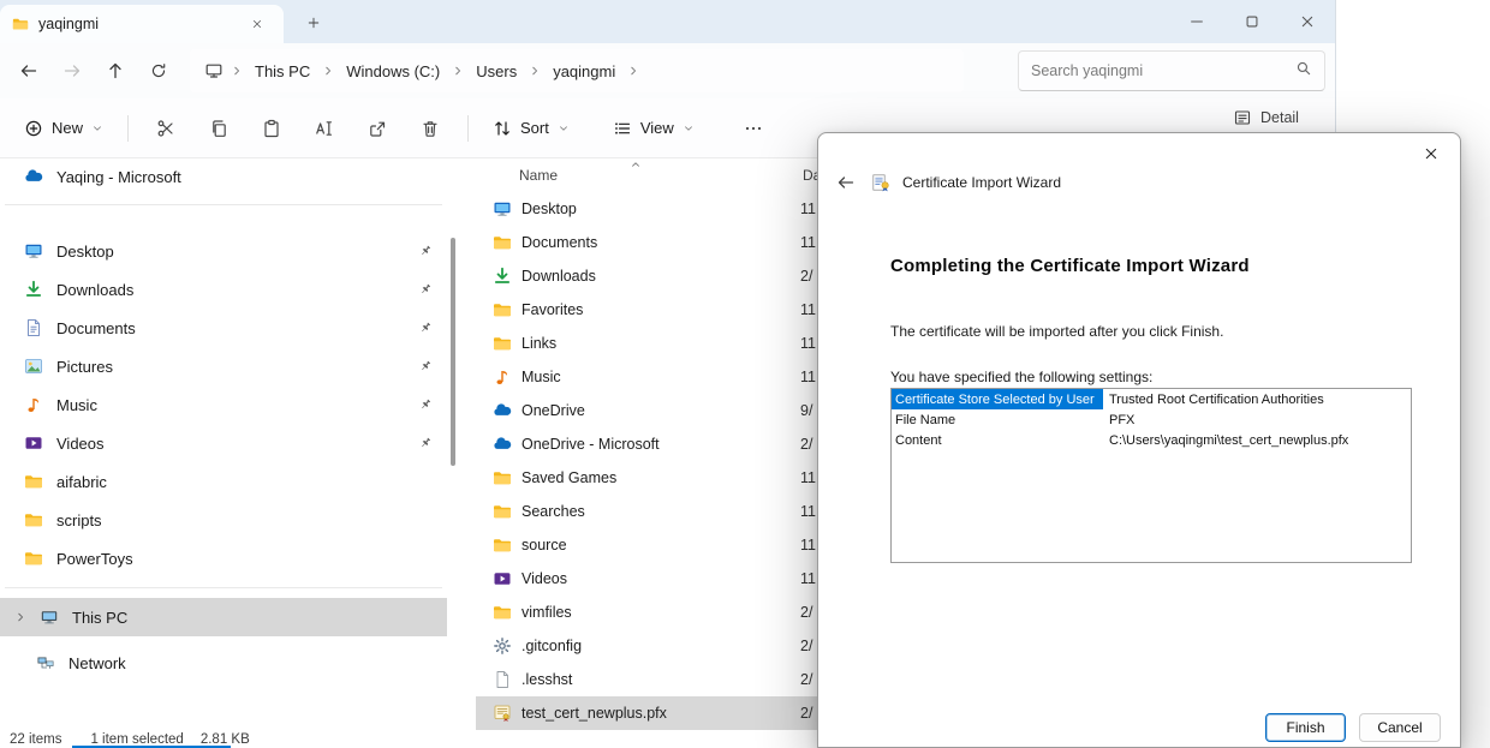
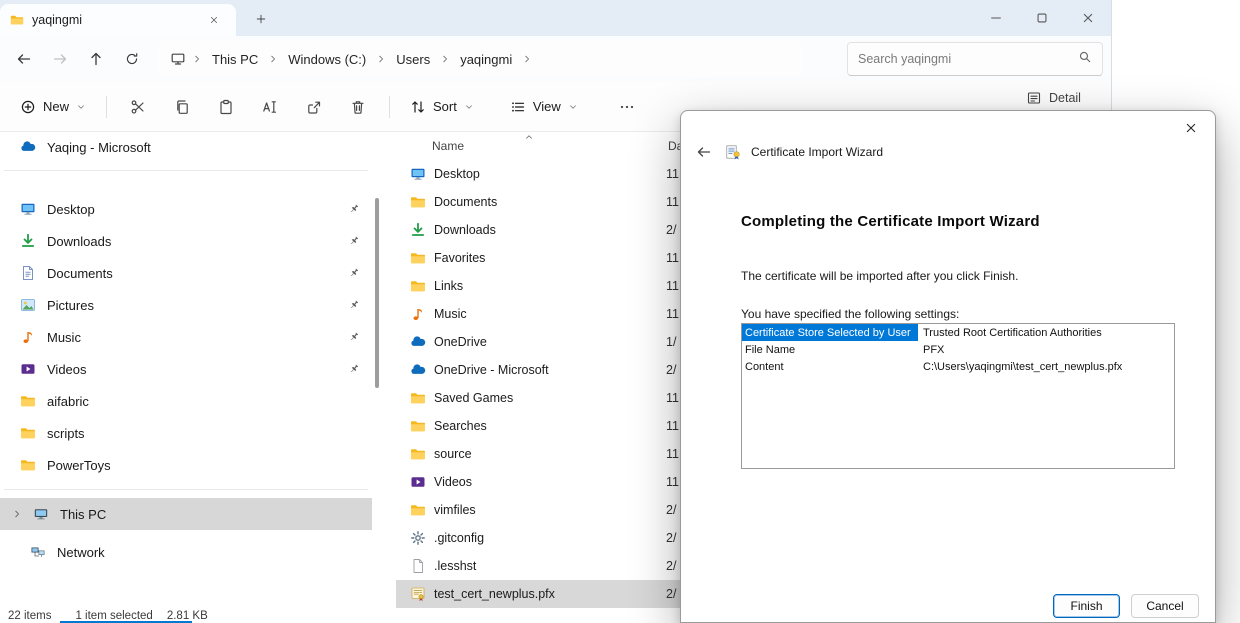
  yaqingmi
  This PC
  Windows (C:)
  Users
  yaqingmi
  Search yaqingmi
  New
  Sort
  View
  Detail
  Yaqing - Microsoft
  Desktop
  Downloads
  Documents
  Pictures
  Music
  Videos
  aifabric
  scripts
  PowerToys
  This PC
  Network
  Name
  Desktop
  11
  Documents
  11
  Downloads
  2/
  Favorites
  11
  Links
  11
  Music
  11
  OneDrive
- 9/
+ 1/
  OneDrive - Microsoft
  2/
  Saved Games
  11
  Searches
  11
  source
  11
  Videos
  11
  vimfiles
  2/
  .gitconfig
  2/
  .lesshst
  2/
  test_cert_newplus.pfx
  2/
  22 items
  1 item selected
  2.81 KB
  Certificate Import Wizard
  Completing the Certificate Import Wizard
  The certificate will be imported after you click Finish.
  You have specified the following settings:
  Certificate Store Selected by User
  Trusted Root Certification Authorities
  File Name
  PFX
  Content
  C:\Users\yaqingmi\test_cert_newplus.pfx
  Finish
  Cancel
